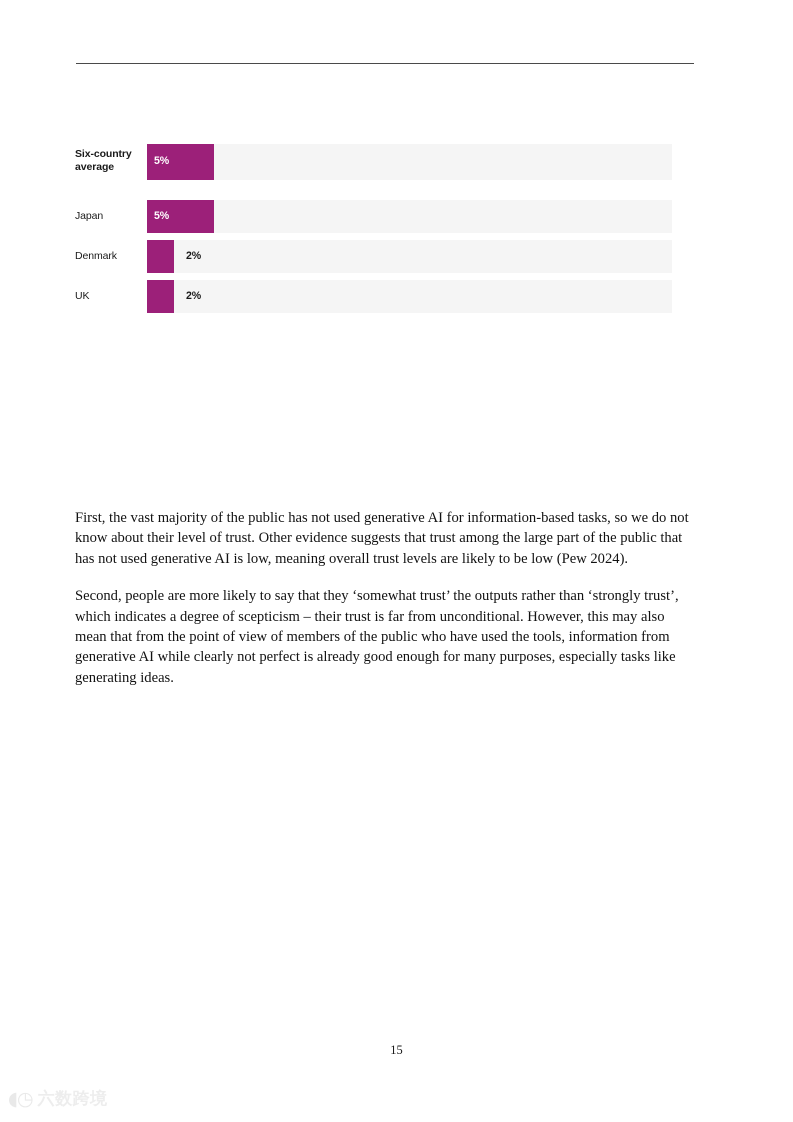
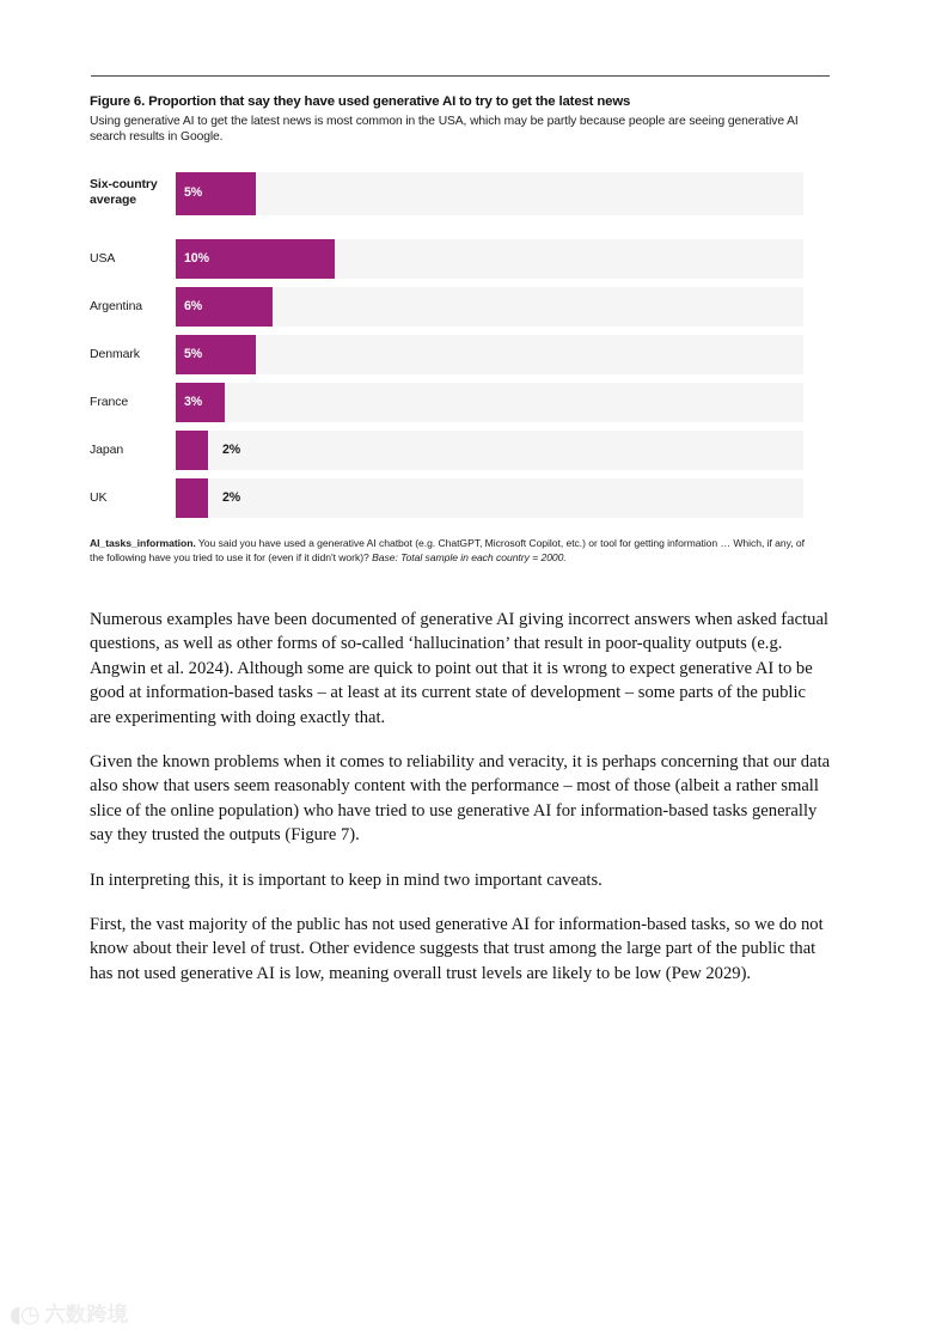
+ Figure 6. Proportion that say they have used generative AI to try to get the latest news
+ Using generative AI to get the latest news is most common in the USA, which may be partly because people are seeing generative AI search results in Google.
  Six-country average
  5%
+ USA
+ 10%
+ Argentina
+ 6%
- Japan
+ Denmark
  5%
+ France
+ 3%
- Denmark
+ Japan
  2%
  UK
  2%
+ AI_tasks_information. You said you have used a generative AI chatbot (e.g. ChatGPT, Microsoft Copilot, etc.) or tool for getting information … Which, if any, of the following have you tried to use it for (even if it didn't work)? Base: Total sample in each country = 2000.
+ Numerous examples have been documented of generative AI giving incorrect answers when asked factual questions, as well as other forms of so-called ‘hallucination’ that result in poor-quality outputs (e.g. Angwin et al. 2024). Although some are quick to point out that it is wrong to expect generative AI to be good at information-based tasks – at least at its current state of development – some parts of the public are experimenting with doing exactly that.
+ Given the known problems when it comes to reliability and veracity, it is perhaps concerning that our data also show that users seem reasonably content with the performance – most of those (albeit a rather small slice of the online population) who have tried to use generative AI for information-based tasks generally say they trusted the outputs (Figure 7).
+ In interpreting this, it is important to keep in mind two important caveats.
- First, the vast majority of the public has not used generative AI for information-based tasks, so we do not know about their level of trust. Other evidence suggests that trust among the large part of the public that has not used generative AI is low, meaning overall trust levels are likely to be low (Pew 2024).
+ First, the vast majority of the public has not used generative AI for information-based tasks, so we do not know about their level of trust. Other evidence suggests that trust among the large part of the public that has not used generative AI is low, meaning overall trust levels are likely to be low (Pew 2029).
- Second, people are more likely to say that they ‘somewhat trust’ the outputs rather than ‘strongly trust’, which indicates a degree of scepticism – their trust is far from unconditional. However, this may also mean that from the point of view of members of the public who have used the tools, information from generative AI while clearly not perfect is already good enough for many purposes, especially tasks like generating ideas.
- 15
